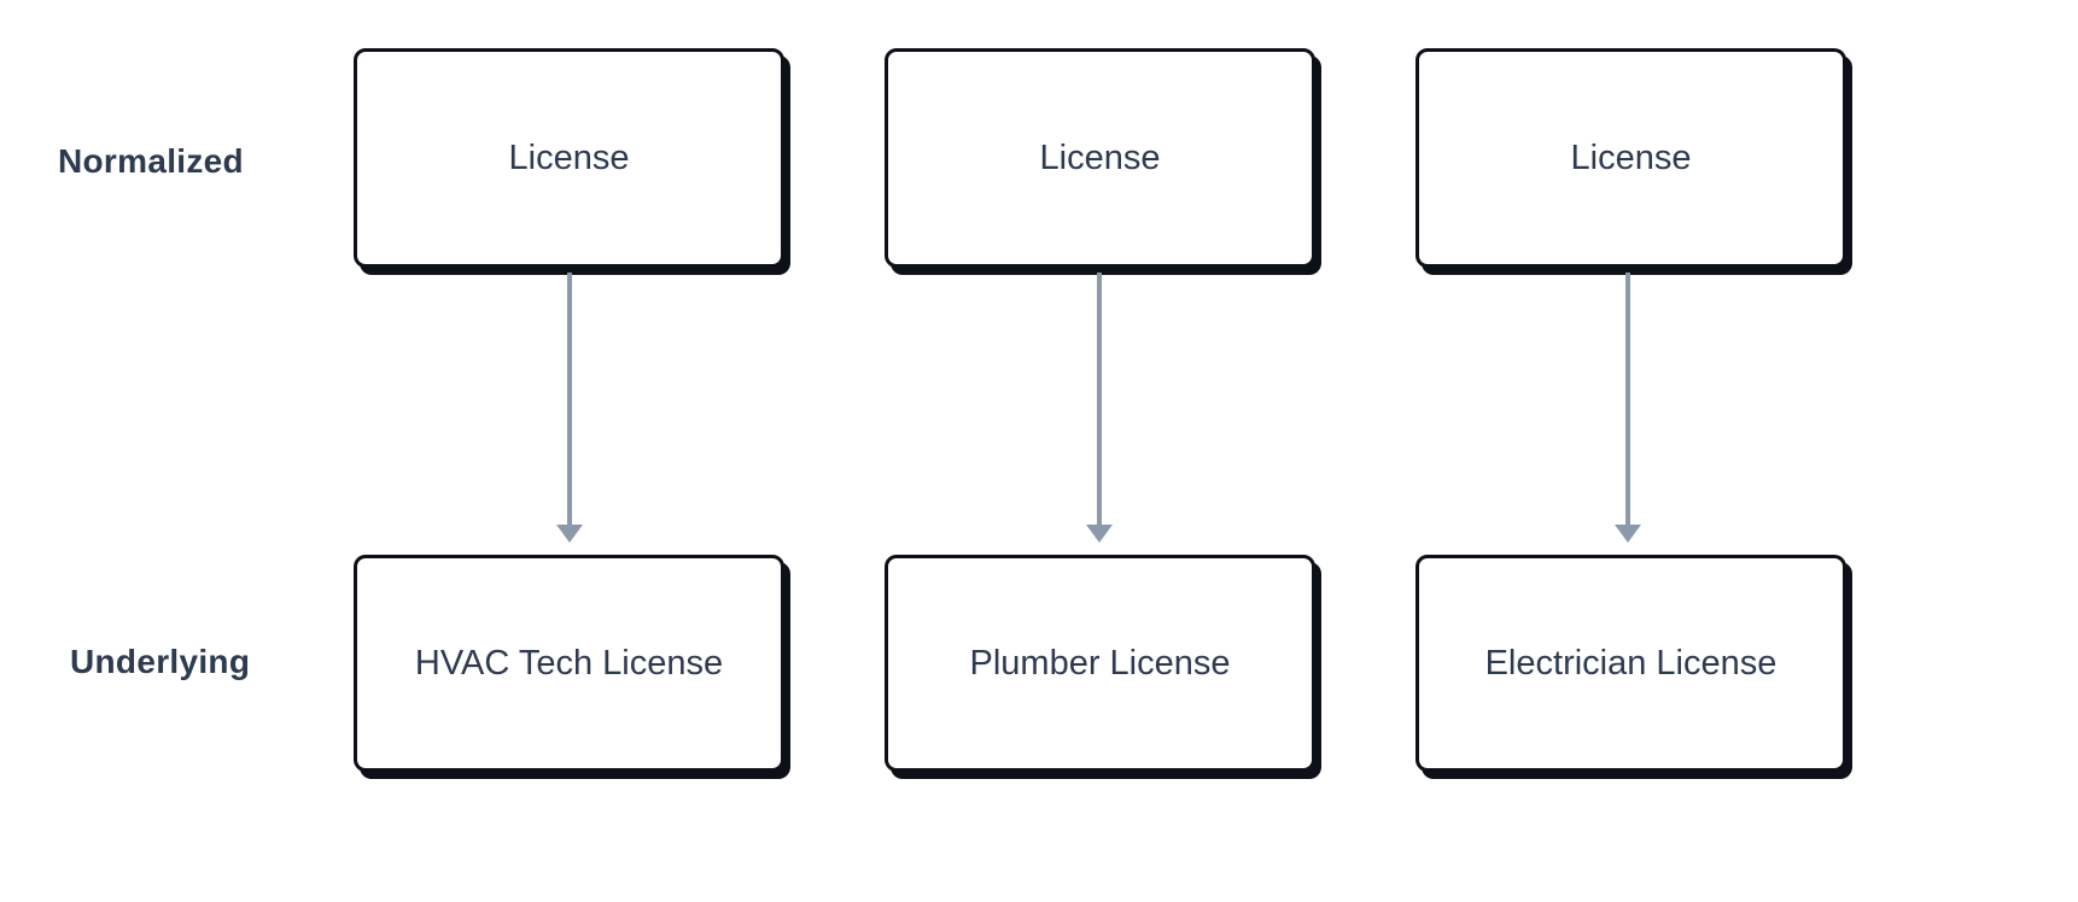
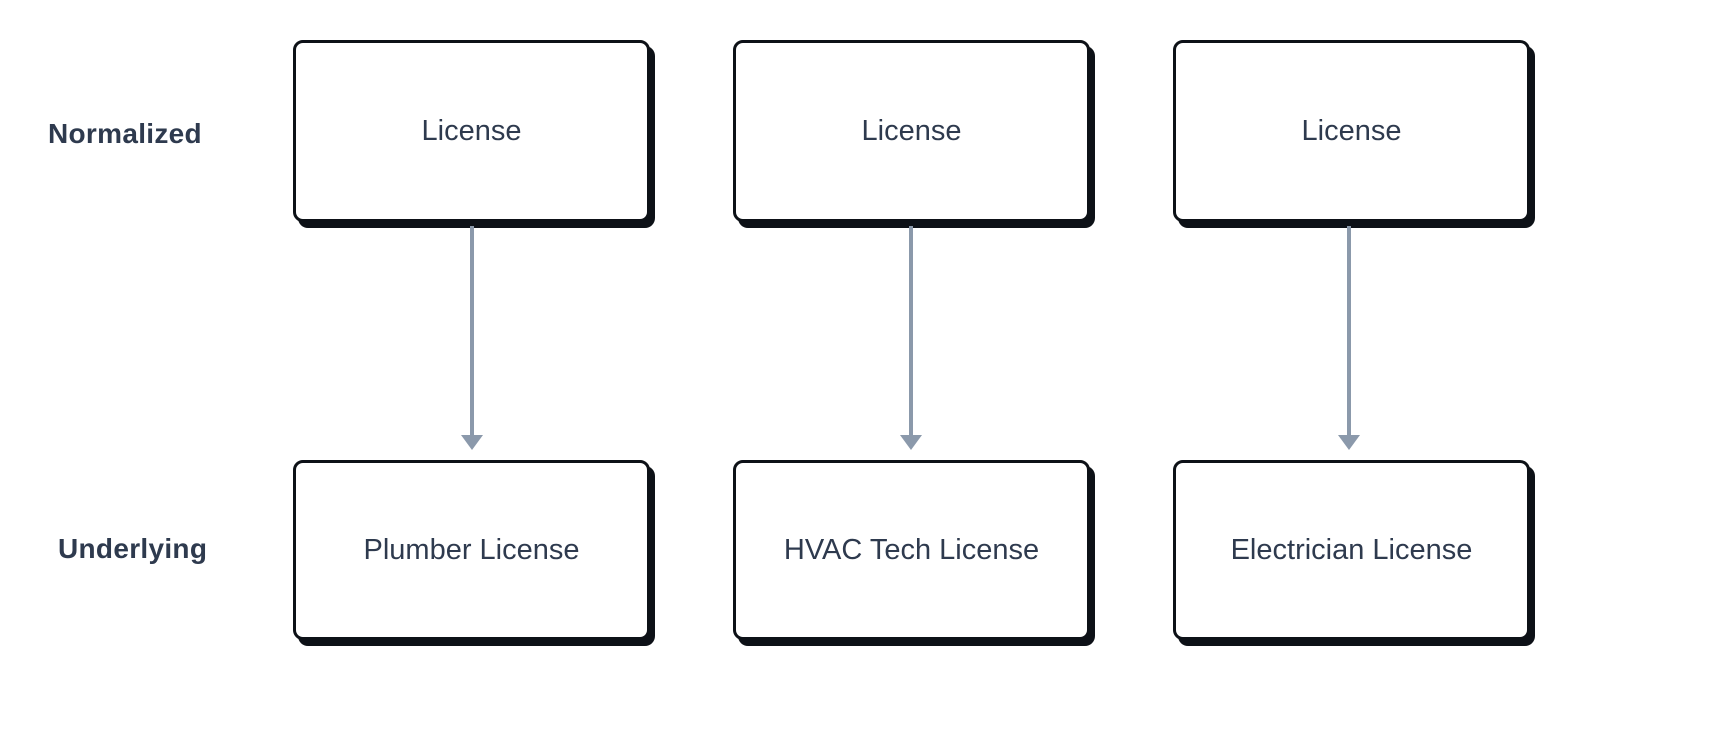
  Normalized
  Underlying
  License
- HVAC Tech License
+ Plumber License
  License
- Plumber License
+ HVAC Tech License
  License
  Electrician License
